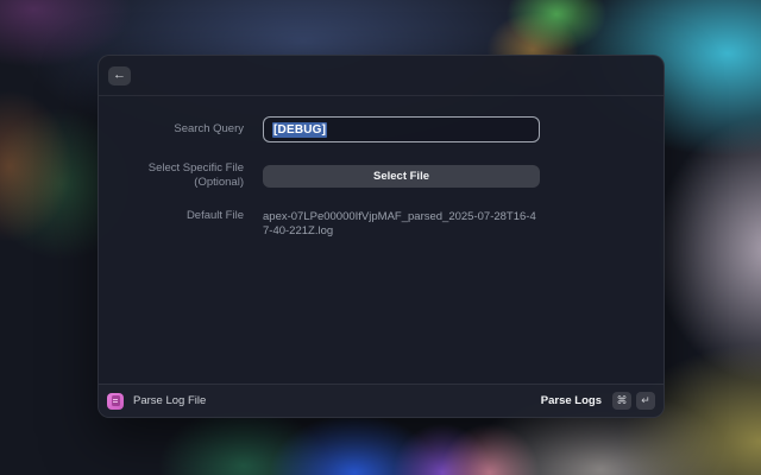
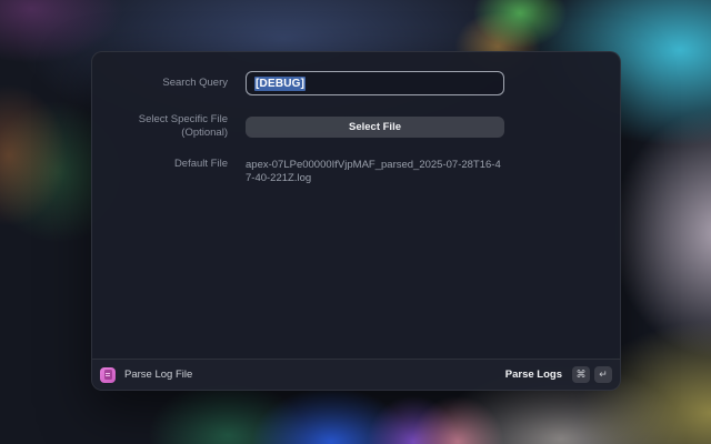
- ←
  Search Query
  [DEBUG]
  Select Specific File
  (Optional)
  Select File
  Default File
  apex-07LPe00000IfVjpMAF_parsed_2025-07-28T16-47-40-221Z.log
  Parse Log File
  Parse Logs
  ⌘
  ↵
